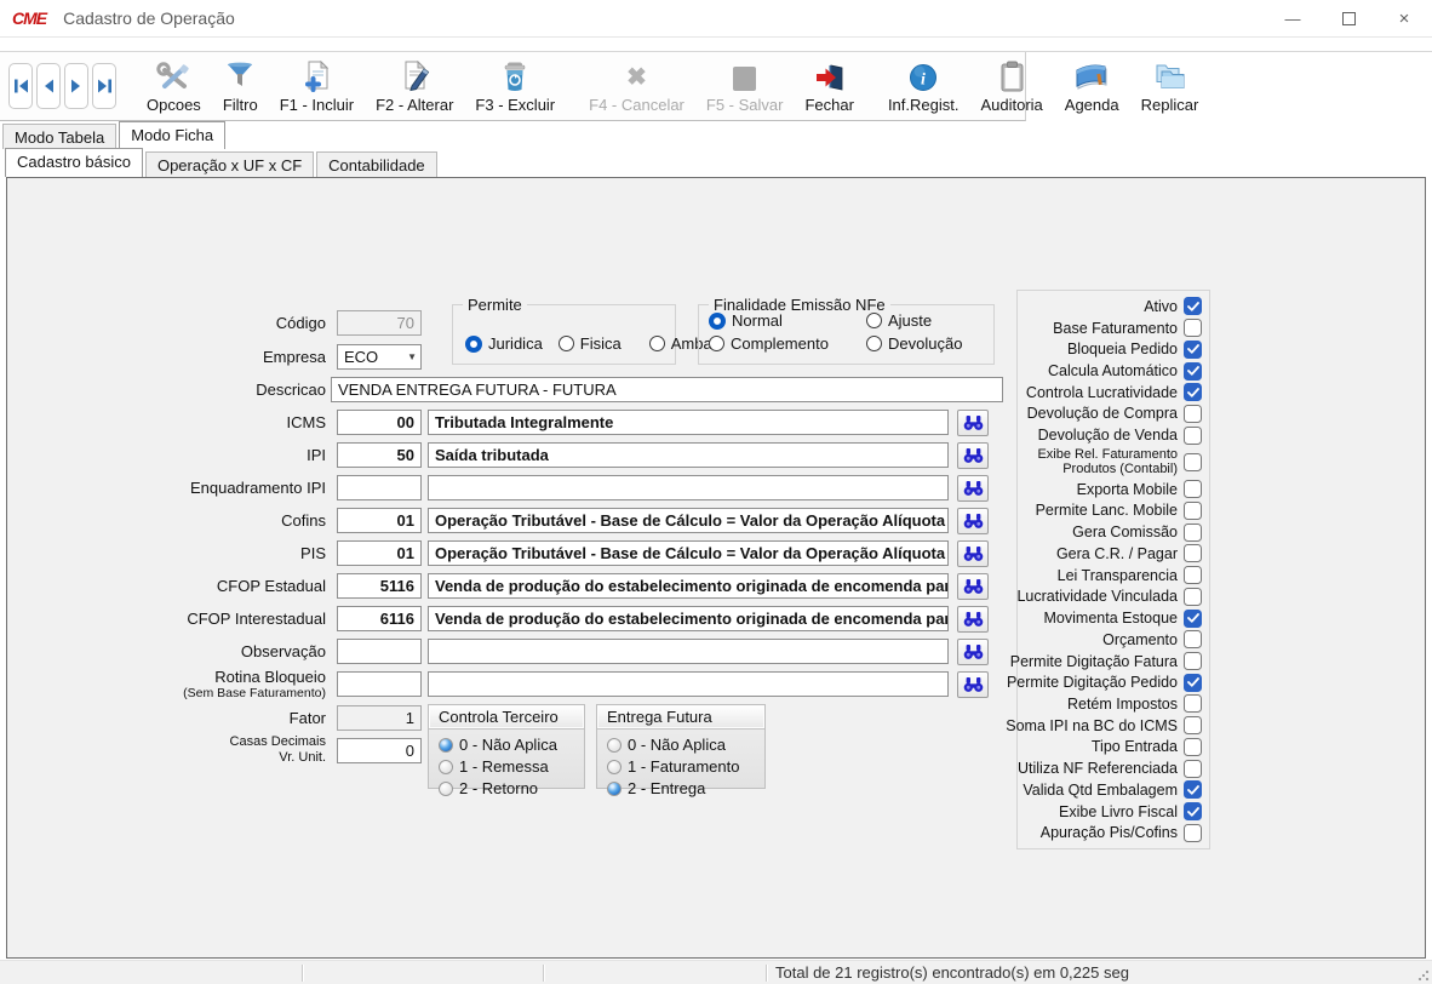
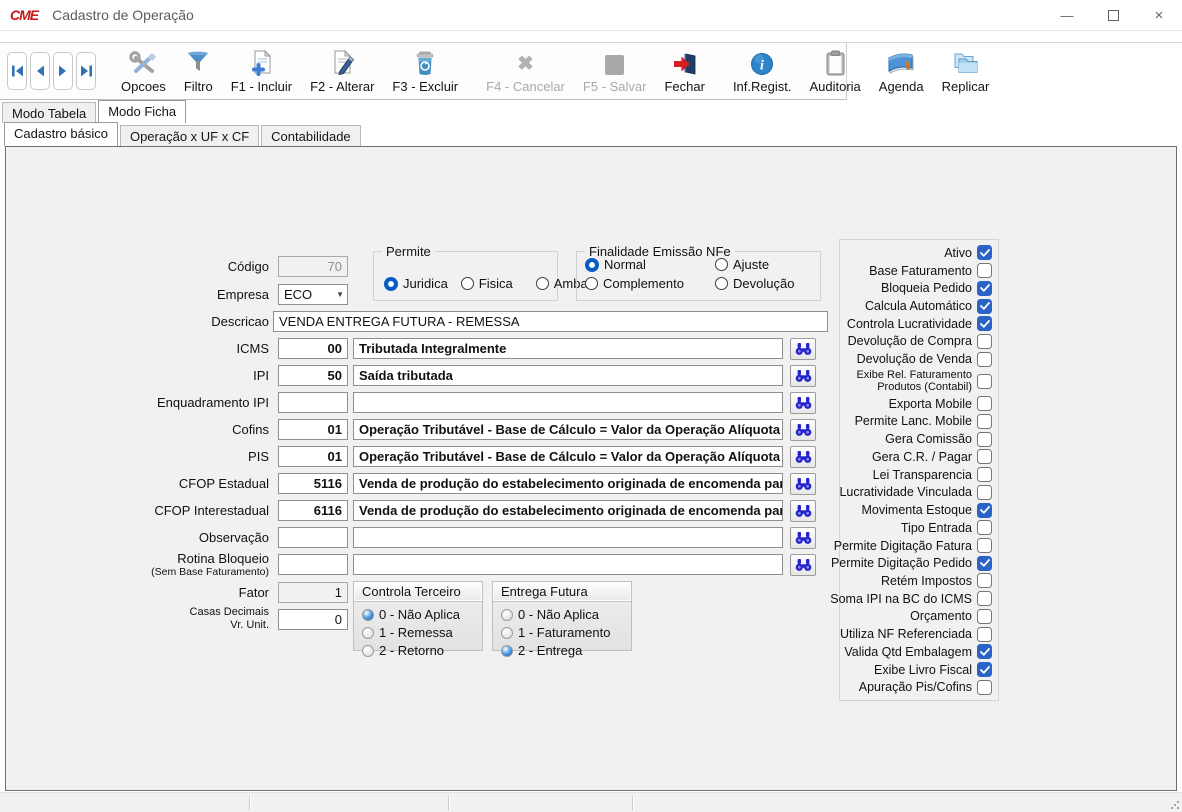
  CME
  Cadastro de Operação
  —
  ×
  Opcoes
  Filtro
  F1 - Incluir
  F2 - Alterar
  F3 - Excluir
  ✖
  F4 - Cancelar
  F5 - Salvar
  Fechar
  i
  Inf.Regist.
  Auditoria
  Agenda
  Replicar
  Modo Tabela
  Modo Ficha
  Cadastro básico
  Operação x UF x CF
  Contabilidade
  Código
  70
  Empresa
  ECO
  ▼
  Permite
  Juridica
  Fisica
  Finalidade Emissão NFe
  Normal
  Ajuste
  Complemento
  Devolução
  Descricao
- VENDA ENTREGA FUTURA - FUTURA
+ VENDA ENTREGA FUTURA - REMESSA
  ICMS
  00
  Tributada Integralmente
  IPI
  50
  Saída tributada
  Enquadramento IPI
  Cofins
  01
  Operação Tributável - Base de Cálculo = Valor da Operação Alíquota
  PIS
  01
  Operação Tributável - Base de Cálculo = Valor da Operação Alíquota
  CFOP Estadual
  5116
  Venda de produção do estabelecimento originada de encomenda par
  CFOP Interestadual
  6116
  Venda de produção do estabelecimento originada de encomenda par
  Observação
  Rotina Bloqueio
  (Sem Base Faturamento)
  Fator
  1
  Casas Decimais
  Vr. Unit.
  0
  Controla Terceiro
  0 - Não Aplica
  1 - Remessa
  2 - Retorno
  Entrega Futura
  0 - Não Aplica
  1 - Faturamento
  2 - Entrega
  Ativo
  Base Faturamento
  Bloqueia Pedido
  Calcula Automático
  Controla Lucratividade
  Devolução de Compra
  Devolução de Venda
  Exibe Rel. Faturamento Produtos (Contabil)
  Exporta Mobile
  Permite Lanc. Mobile
  Gera Comissão
  Gera C.R. / Pagar
  Lei Transparencia
  Lucratividade Vinculada
  Movimenta Estoque
- Orçamento
+ Tipo Entrada
  Permite Digitação Fatura
  Permite Digitação Pedido
  Retém Impostos
  Soma IPI na BC do ICMS
- Tipo Entrada
+ Orçamento
  Utiliza NF Referenciada
  Valida Qtd Embalagem
  Exibe Livro Fiscal
  Apuração Pis/Cofins
- Total de 21 registro(s) encontrado(s) em 0,225 seg
